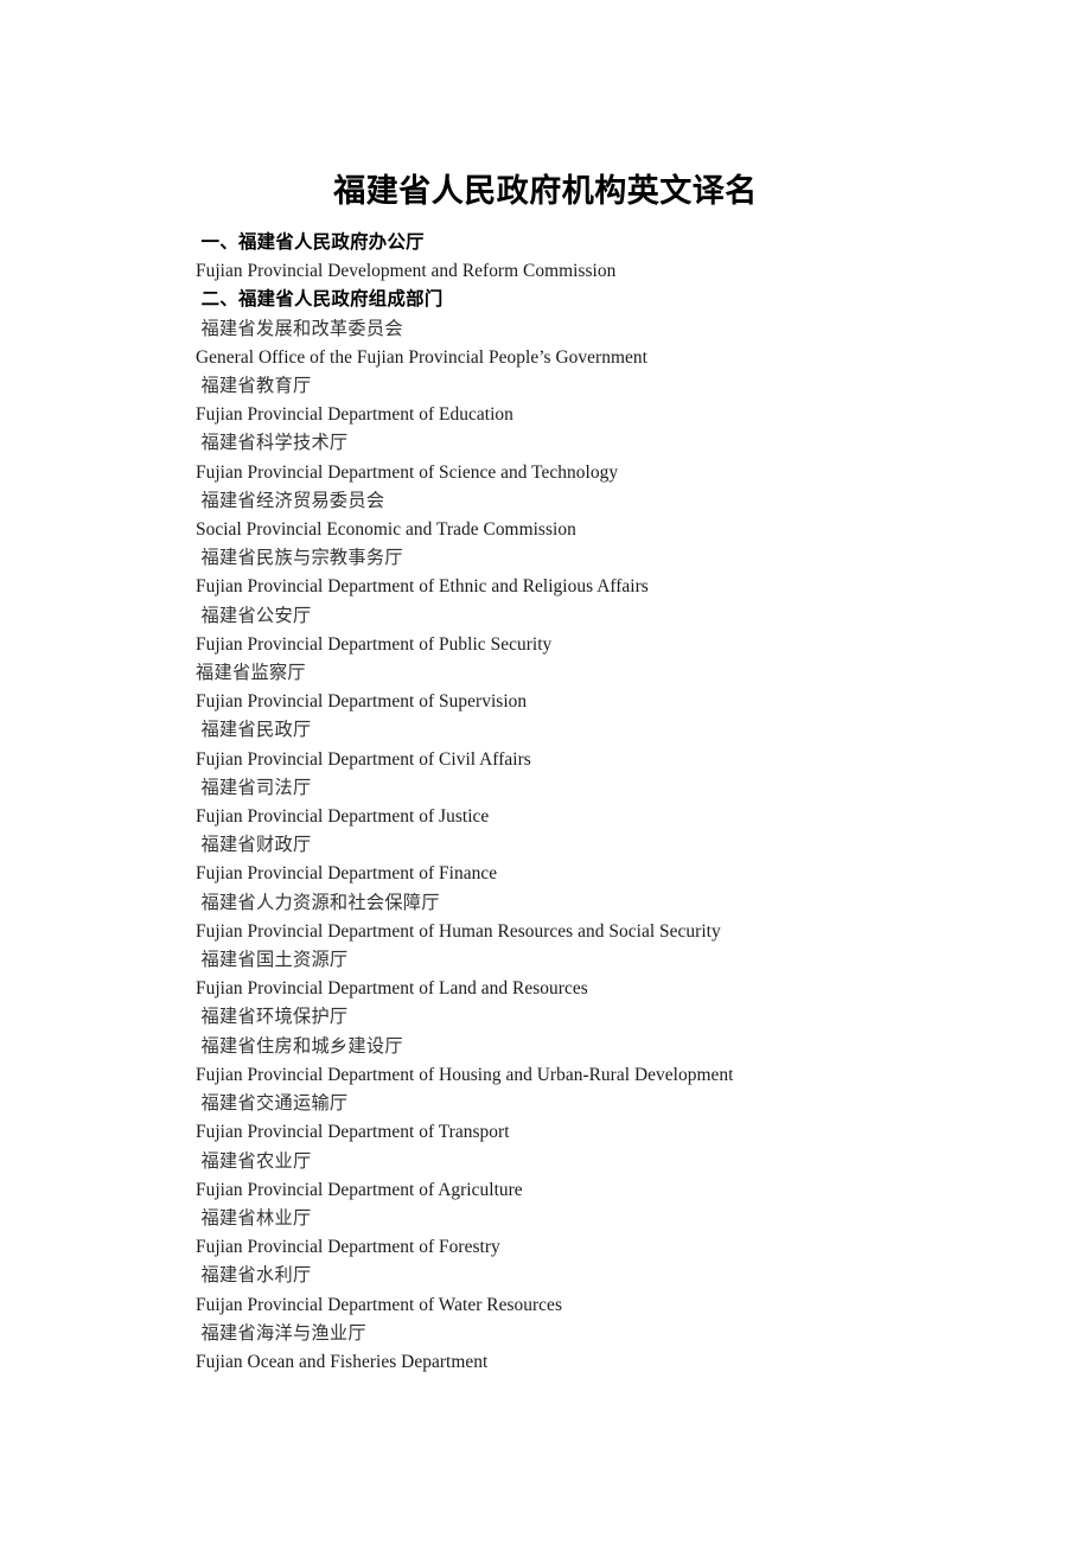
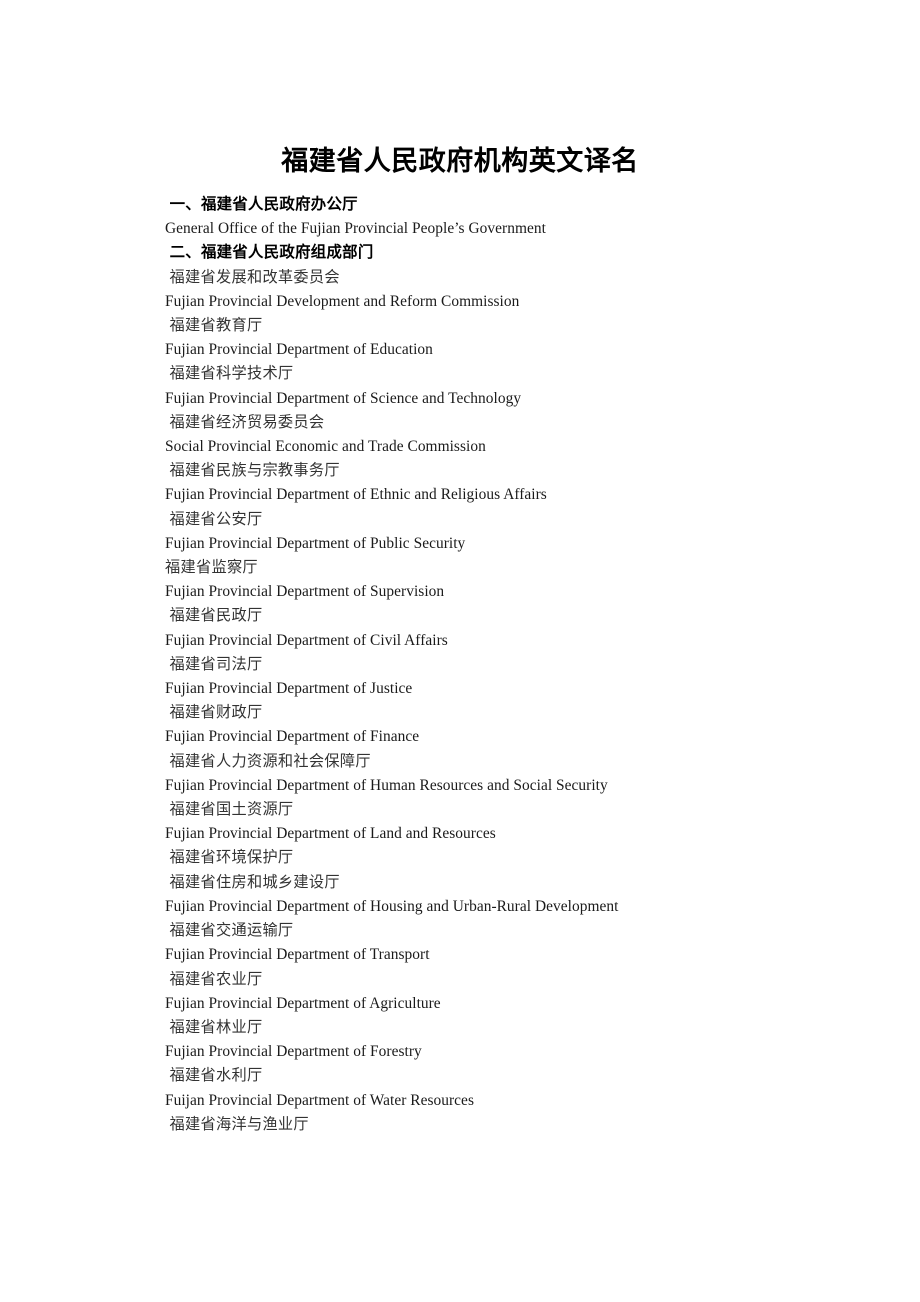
  福建省人民政府机构英文译名
  一、福建省人民政府办公厅
- Fujian Provincial Development and Reform Commission
+ General Office of the Fujian Provincial People’s Government
  二、福建省人民政府组成部门
  福建省发展和改革委员会
- General Office of the Fujian Provincial People’s Government
+ Fujian Provincial Development and Reform Commission
  福建省教育厅
  Fujian Provincial Department of Education
  福建省科学技术厅
  Fujian Provincial Department of Science and Technology
  福建省经济贸易委员会
  Social Provincial Economic and Trade Commission
  福建省民族与宗教事务厅
  Fujian Provincial Department of Ethnic and Religious Affairs
  福建省公安厅
  Fujian Provincial Department of Public Security
  福建省监察厅
  Fujian Provincial Department of Supervision
  福建省民政厅
  Fujian Provincial Department of Civil Affairs
  福建省司法厅
  Fujian Provincial Department of Justice
  福建省财政厅
  Fujian Provincial Department of Finance
  福建省人力资源和社会保障厅
  Fujian Provincial Department of Human Resources and Social Security
  福建省国土资源厅
  Fujian Provincial Department of Land and Resources
  福建省环境保护厅
  福建省住房和城乡建设厅
  Fujian Provincial Department of Housing and Urban-Rural Development
  福建省交通运输厅
  Fujian Provincial Department of Transport
  福建省农业厅
  Fujian Provincial Department of Agriculture
  福建省林业厅
  Fujian Provincial Department of Forestry
  福建省水利厅
  Fuijan Provincial Department of Water Resources
  福建省海洋与渔业厅
- Fujian Ocean and Fisheries Department
